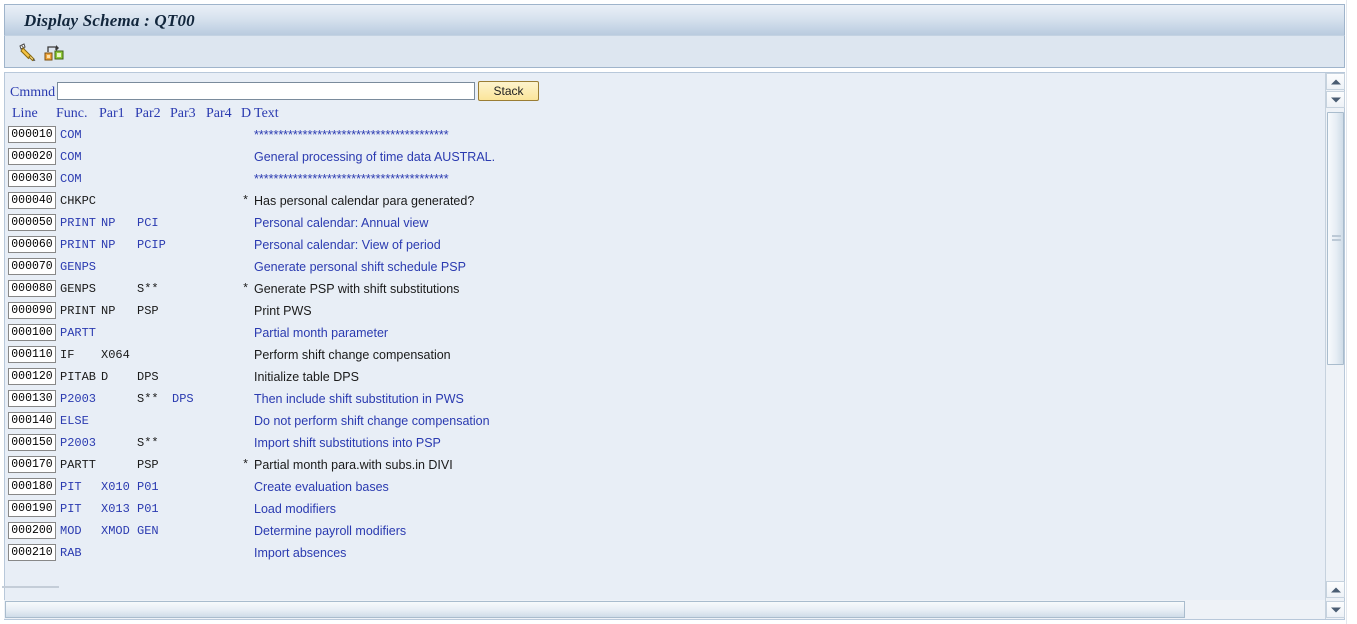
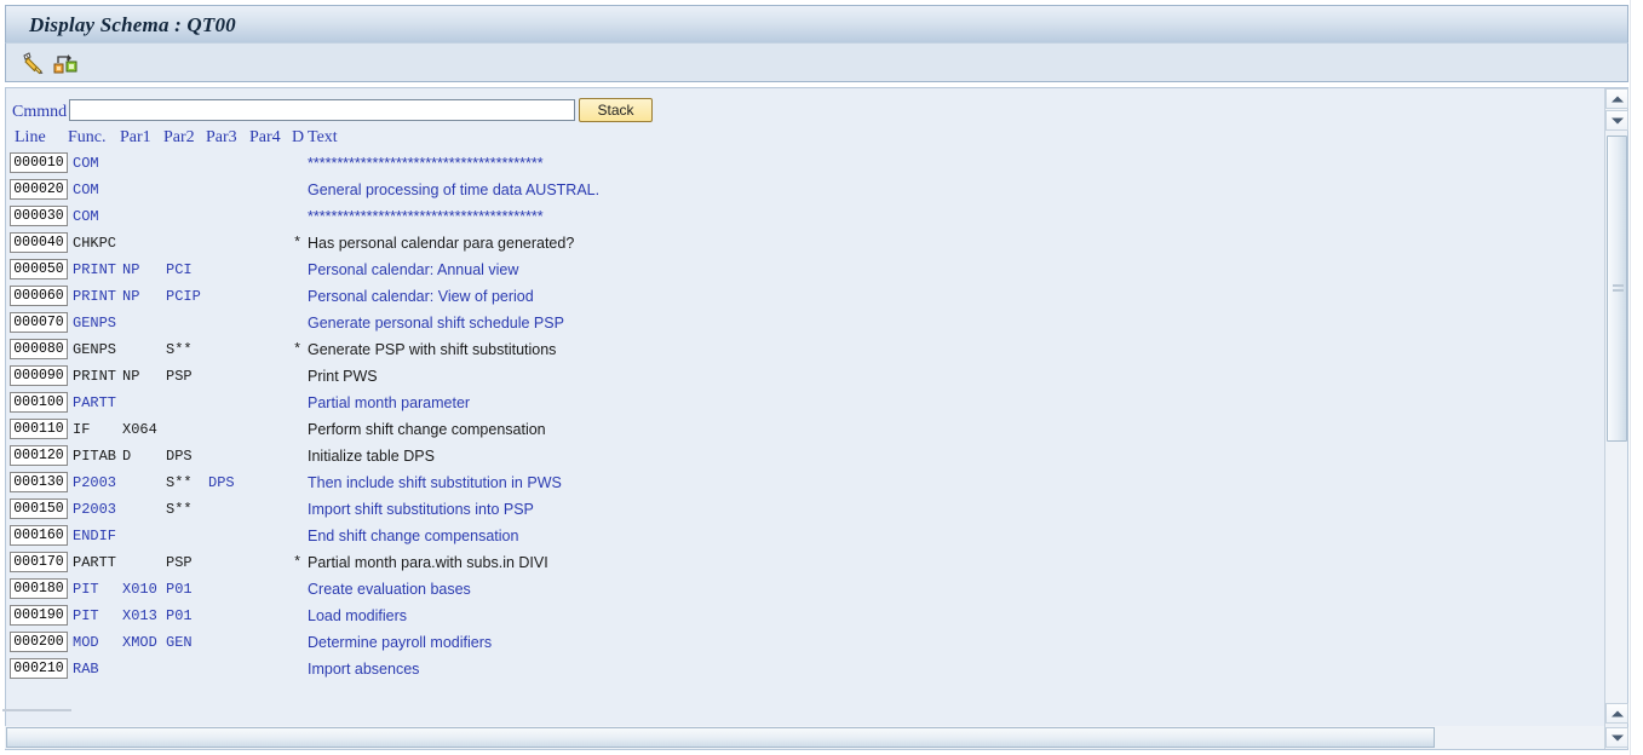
  Display Schema : QT00
  Cmmnd
  Stack
  Line
  Func.
  Par1
  Par2
  Par3
  Par4
  D
  Text
  000010
  COM
  ****************************************
  000020
  COM
  General processing of time data AUSTRAL.
  000030
  COM
  ****************************************
  000040
  CHKPC
  *
  Has personal calendar para generated?
  000050
  PRINT
  NP
  PCI
  Personal calendar: Annual view
  000060
  PRINT
  NP
  PCIP
  Personal calendar: View of period
  000070
  GENPS
  Generate personal shift schedule PSP
  000080
  GENPS
  S**
  *
  Generate PSP with shift substitutions
  000090
  PRINT
  NP
  PSP
  Print PWS
  000100
  PARTT
  Partial month parameter
  000110
  IF
  X064
  Perform shift change compensation
  000120
  PITAB
  D
  DPS
  Initialize table DPS
  000130
  P2003
  S**
  DPS
  Then include shift substitution in PWS
- 000140
- ELSE
- Do not perform shift change compensation
  000150
  P2003
  S**
  Import shift substitutions into PSP
+ 000160
+ ENDIF
+ End shift change compensation
  000170
  PARTT
  PSP
  *
  Partial month para.with subs.in DIVI
  000180
  PIT
  X010
  P01
  Create evaluation bases
  000190
  PIT
  X013
  P01
  Load modifiers
  000200
  MOD
  XMOD
  GEN
  Determine payroll modifiers
  000210
  RAB
  Import absences
